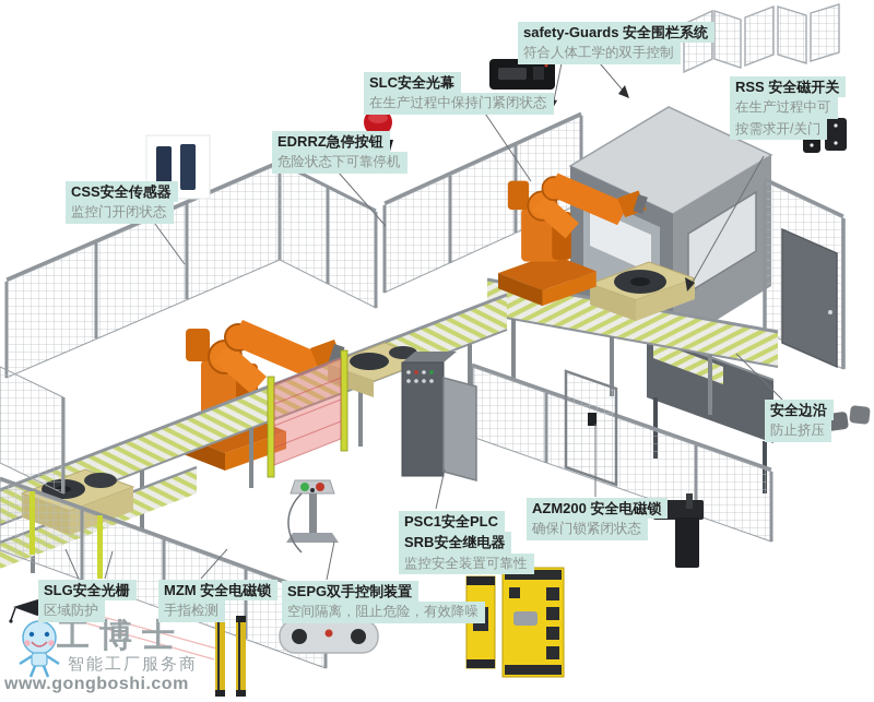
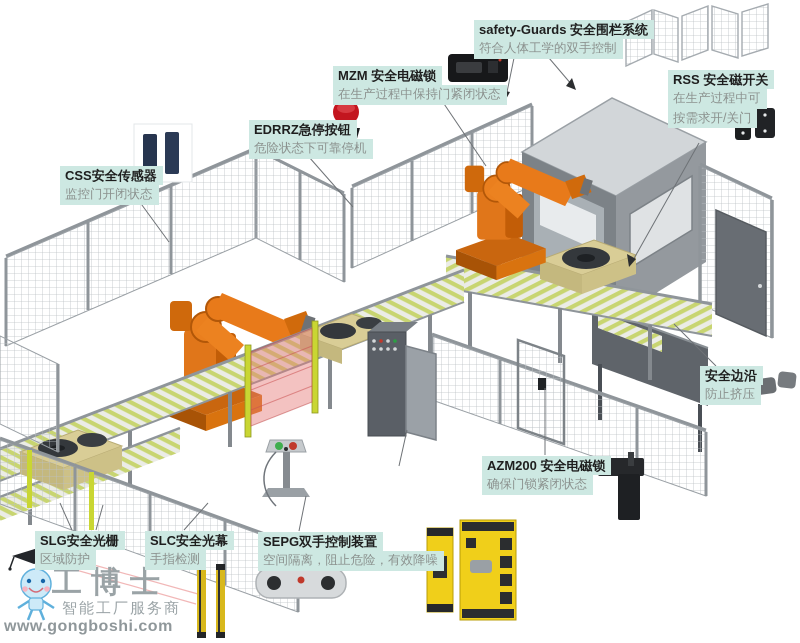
  safety-Guards 安全围栏系统
  符合人体工学的双手控制
- SLC安全光幕
+ MZM 安全电磁锁
  在生产过程中保持门紧闭状态
  EDRRZ急停按钮
  危险状态下可靠停机
  CSS安全传感器
  监控门开闭状态
  RSS 安全磁开关
  在生产过程中可
  按需求开/关门
  安全边沿
  防止挤压
  AZM200 安全电磁锁
  确保门锁紧闭状态
- PSC1安全PLC
- SRB安全继电器
- 监控安全装置可靠性
  SEPG双手控制装置
  空间隔离，阻止危险，有效降噪
  SLG安全光栅
  区域防护
- MZM 安全电磁锁
+ SLC安全光幕
  手指检测
  工博士
  智能工厂服务商
  www.gongboshi.com
